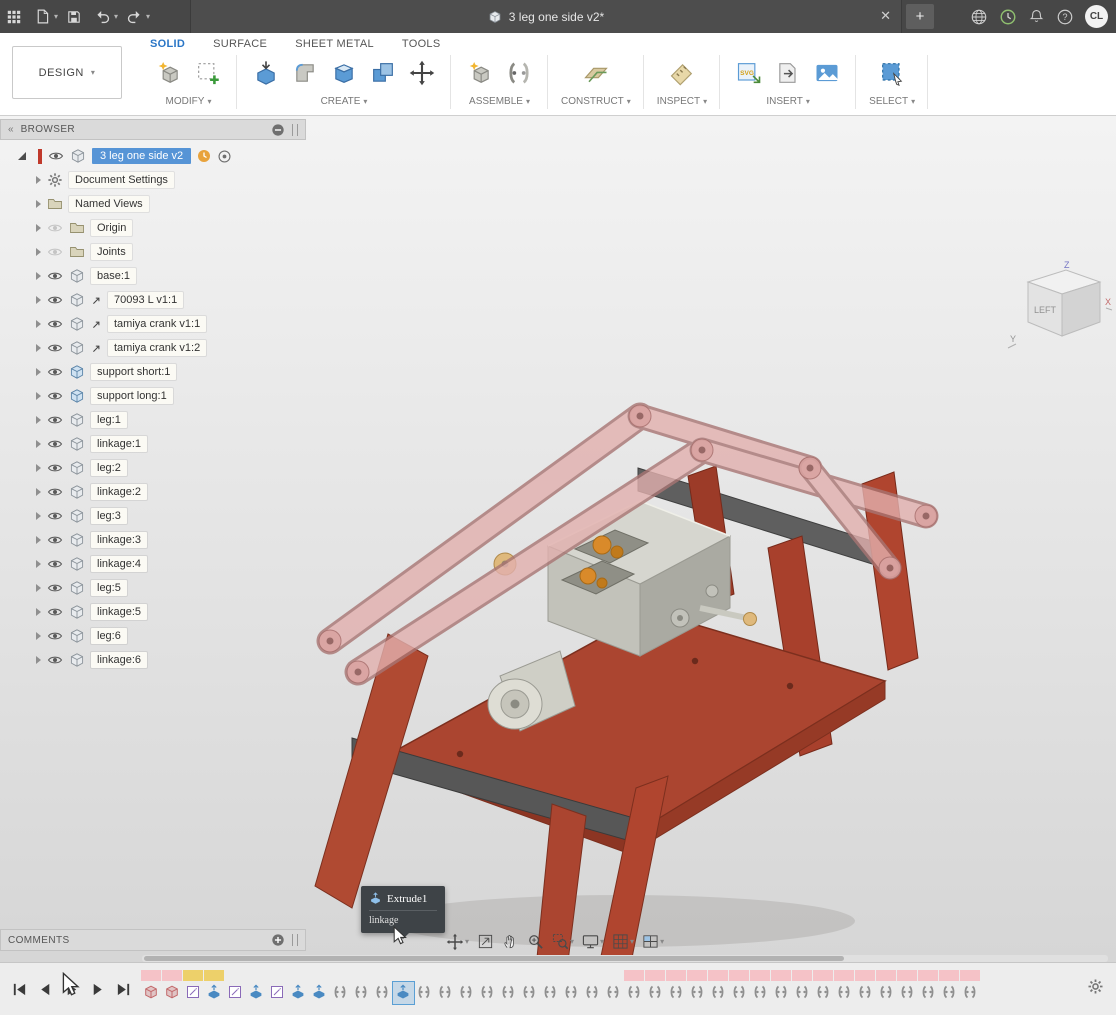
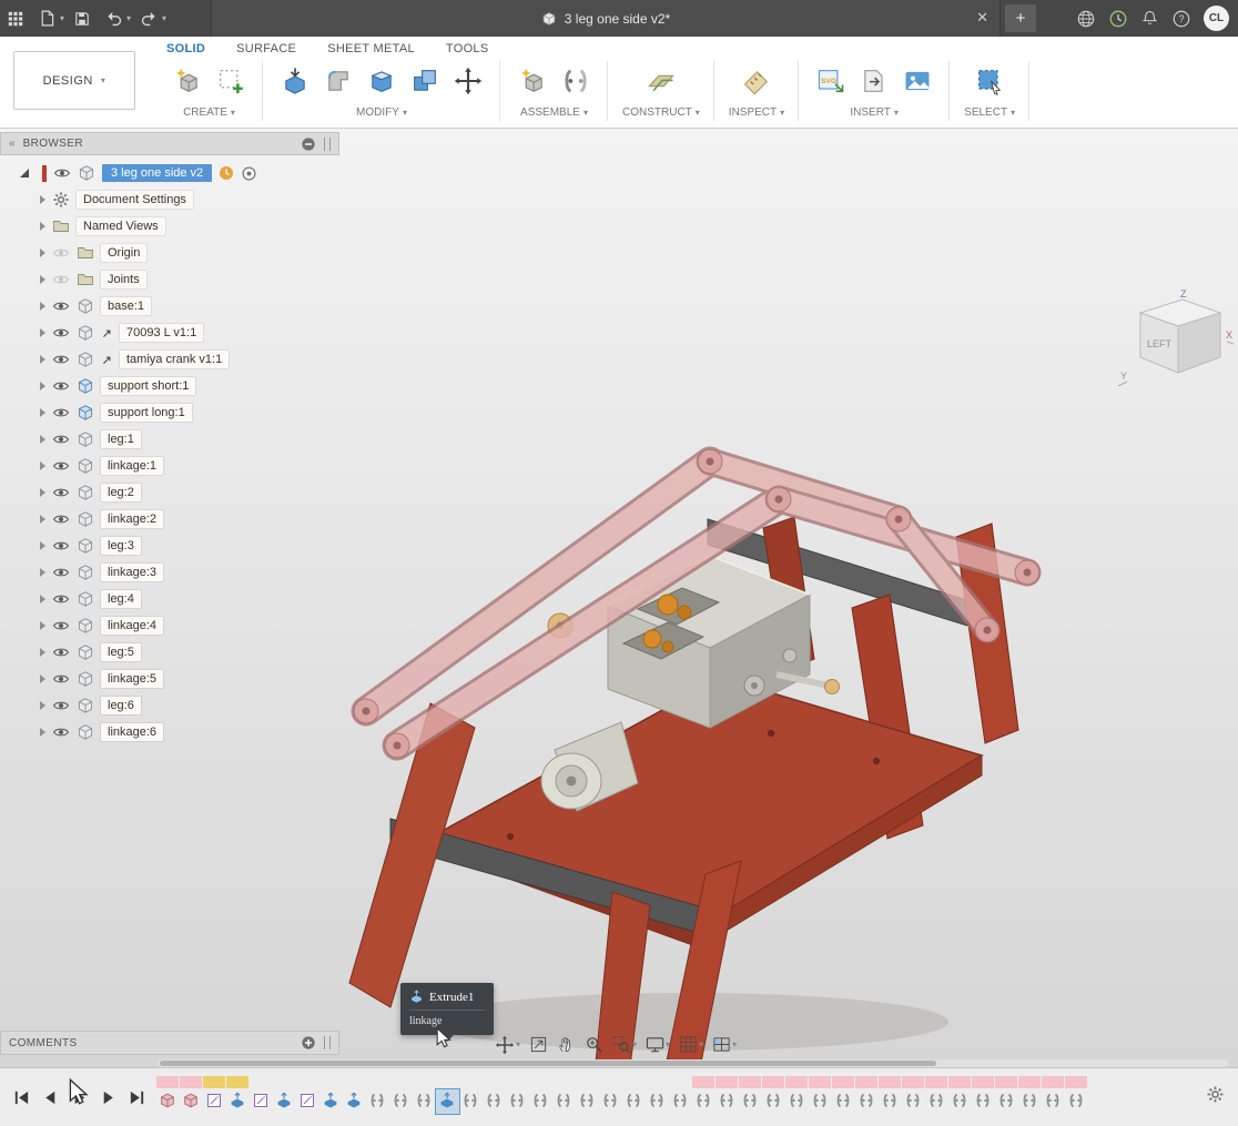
  ▾
  ▾
  ▾
  3 leg one side v2*
  ✕
  +
  ?
  CL
  DESIGN
  ▾
  SOLID
  SURFACE
  SHEET METAL
  TOOLS
- MODIFY
+ CREATE
  ▾
- CREATE
+ MODIFY
  ▾
  ASSEMBLE
  ▾
  CONSTRUCT
  ▾
  INSPECT
  ▾
  INSERT
  ▾
  SELECT
  ▾
  LEFT
  Y
  X
  Z
  «
  BROWSER
  3 leg one side v2
  Document Settings
  Named Views
  Origin
  Joints
  base:1
  70093 L v1:1
  tamiya crank v1:1
- tamiya crank v1:2
  support short:1
  support long:1
  leg:1
  linkage:1
  leg:2
  linkage:2
  leg:3
  linkage:3
+ leg:4
  linkage:4
  leg:5
  linkage:5
  leg:6
  linkage:6
  COMMENTS
  ▾
  ▾
  ▾
  ▾
  ▾
  Extrude1
  linkage
